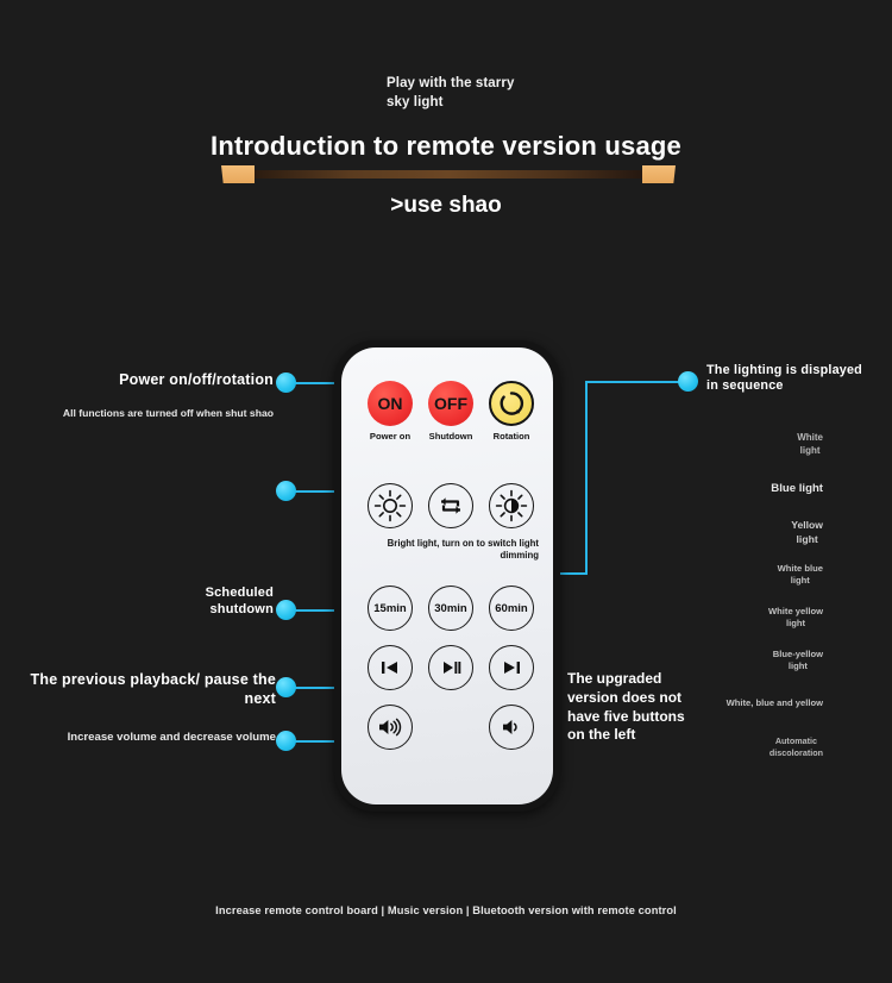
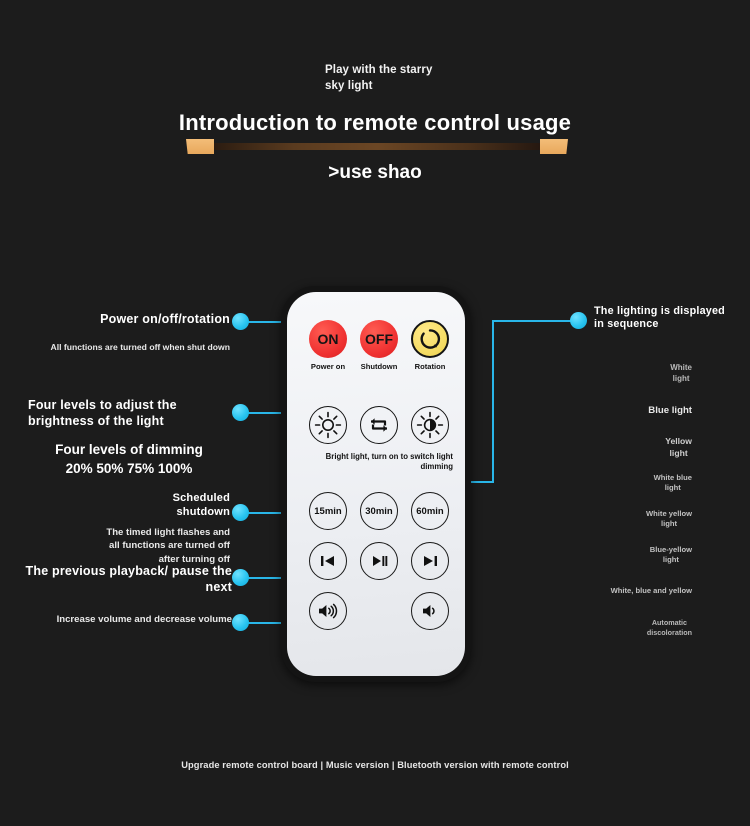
  Play with the starry
  sky light
- Introduction to remote version usage
+ Introduction to remote control usage
  >use shao
  Power on/off/rotation
- All functions are turned off when shut shao
+ All functions are turned off when shut down
+ Four levels to adjust the
+ brightness of the light
+ Four levels of dimming
+ 20% 50% 75% 100%
  Scheduled
  shutdown
+ The timed light flashes and
+ all functions are turned off
+ after turning off
  The previous playback/ pause the next
  Increase volume and decrease volume
  The lighting is displayed
  in sequence
- The upgraded
- version does not
- have five buttons
- on the left
  ON
  OFF
  Power on
  Shutdown
  Rotation
  Bright light, turn on to switch light
  dimming
  15min
  30min
  60min
  White
  light
  Blue light
  Yellow
  light
  White blue
  light
  White yellow
  light
  Blue-yellow
  light
  White, blue and yellow
  Automatic
  discoloration
- Increase remote control board | Music version | Bluetooth version with remote control
+ Upgrade remote control board | Music version | Bluetooth version with remote control
